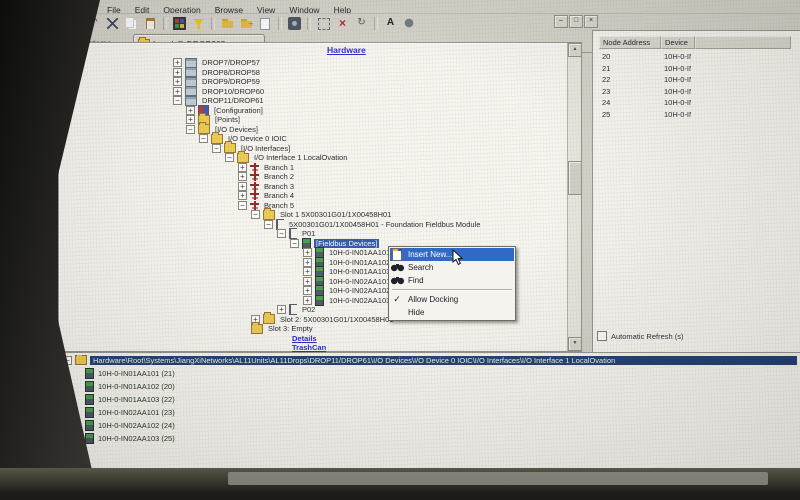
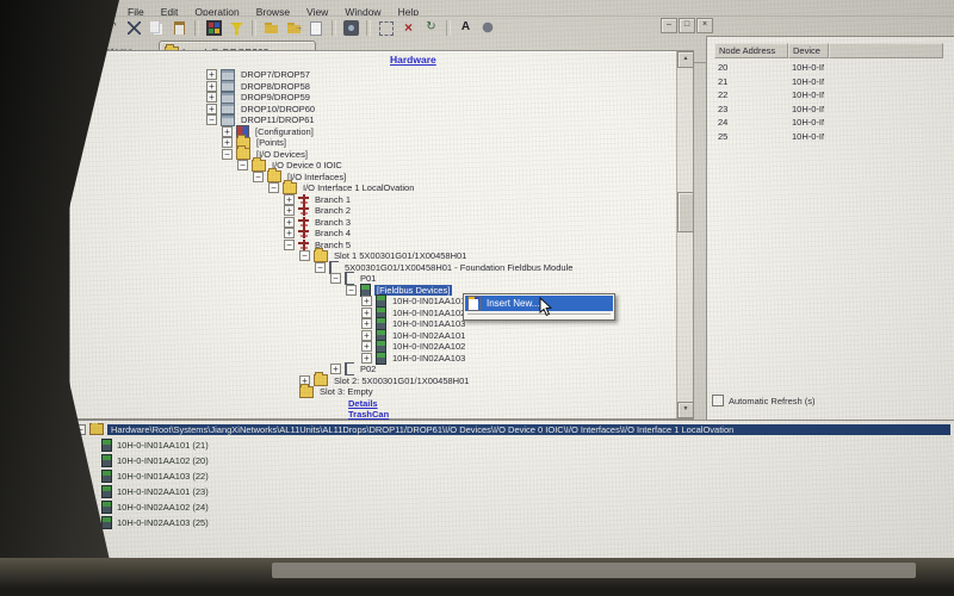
  Insert New...
- Search
- Find
- ✓
- Allow Docking
- Hide
